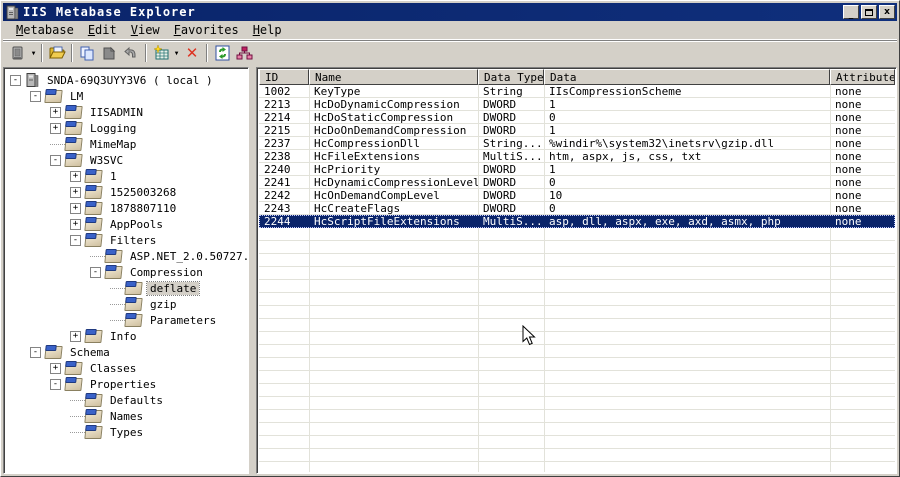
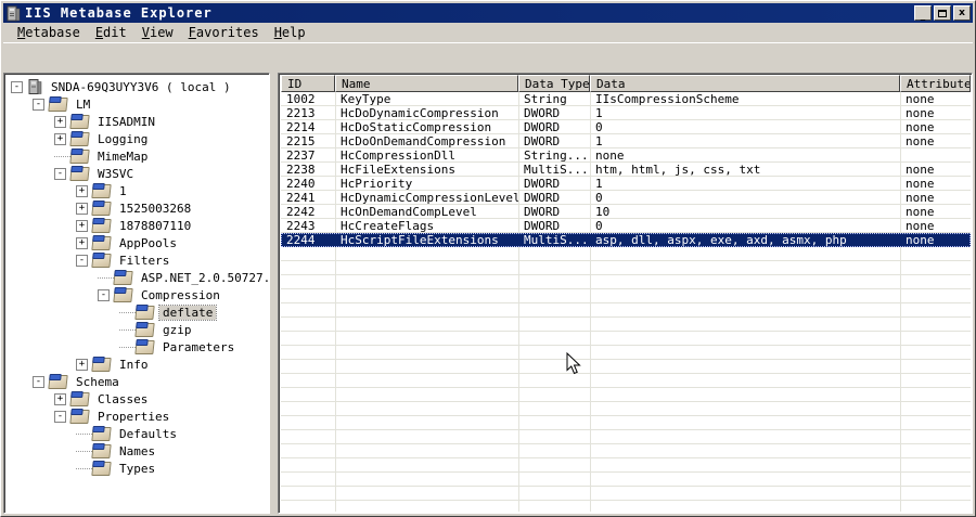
  IIS Metabase Explorer
  _
  x
  Metabase
  Edit
  View
  Favorites
  Help
- ✕
  -
  SNDA-69Q3UYY3V6 ( local )
  -
  LM
  +
  IISADMIN
  +
  Logging
  MimeMap
  -
  W3SVC
  +
  1
  +
  1525003268
  +
  1878807110
  +
  AppPools
  -
  Filters
  ASP.NET_2.0.50727.
  -
  Compression
  deflate
  gzip
  Parameters
  +
  Info
  -
  Schema
  +
  Classes
  -
  Properties
  Defaults
  Names
  Types
  ID
  Name
  Data Type
  Data
  Attribute
  1002
  KeyType
  String
  IIsCompressionScheme
  none
  2213
  HcDoDynamicCompression
  DWORD
  1
  none
  2214
  HcDoStaticCompression
  DWORD
  0
  none
  2215
  HcDoOnDemandCompression
  DWORD
  1
  none
  2237
  HcCompressionDll
  String...
- %windir%\system32\inetsrv\gzip.dll
  none
  2238
  HcFileExtensions
  MultiS...
- htm, aspx, js, css, txt
+ htm, html, js, css, txt
  none
  2240
  HcPriority
  DWORD
  1
  none
  2241
  HcDynamicCompressionLevel
  DWORD
  0
  none
  2242
  HcOnDemandCompLevel
  DWORD
  10
  none
  2243
  HcCreateFlags
  DWORD
  0
  none
  2244
  HcScriptFileExtensions
  MultiS...
  asp, dll, aspx, exe, axd, asmx, php
  none
